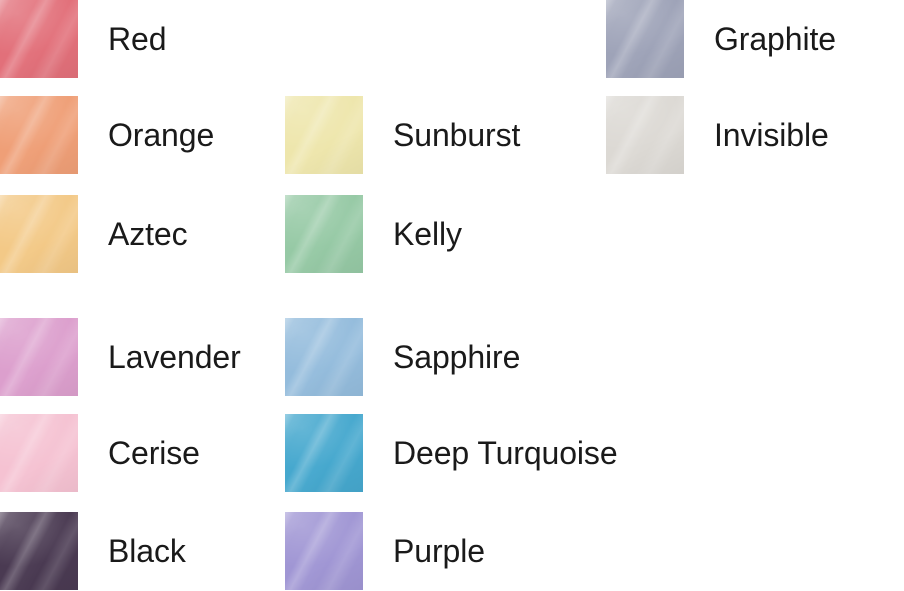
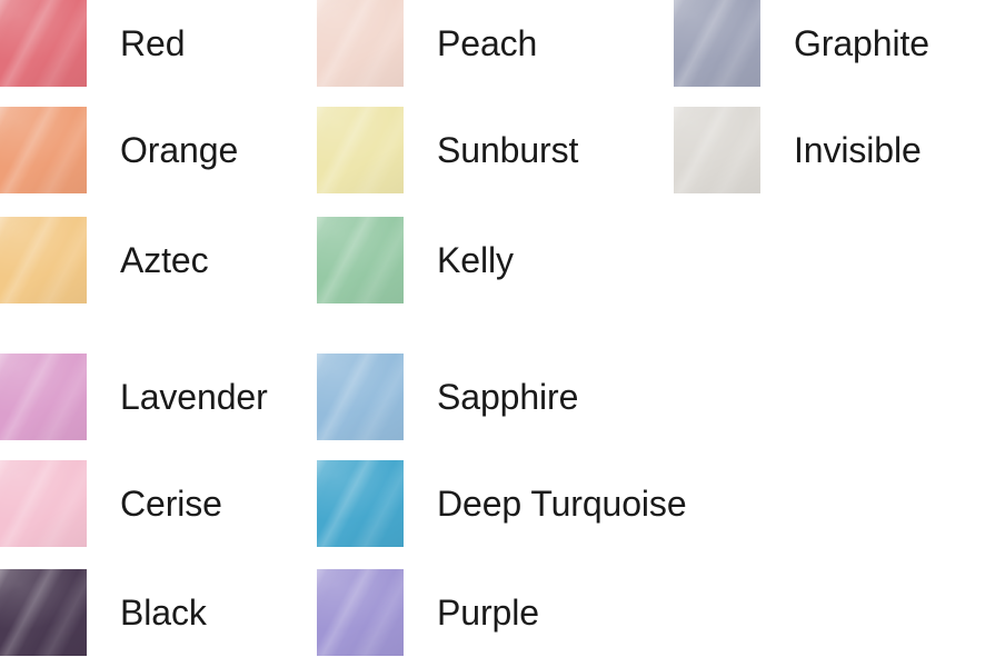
  Red
  Orange
  Aztec
  Lavender
  Cerise
  Black
+ Peach
  Sunburst
  Kelly
  Sapphire
  Deep Turquoise
  Purple
  Graphite
  Invisible
